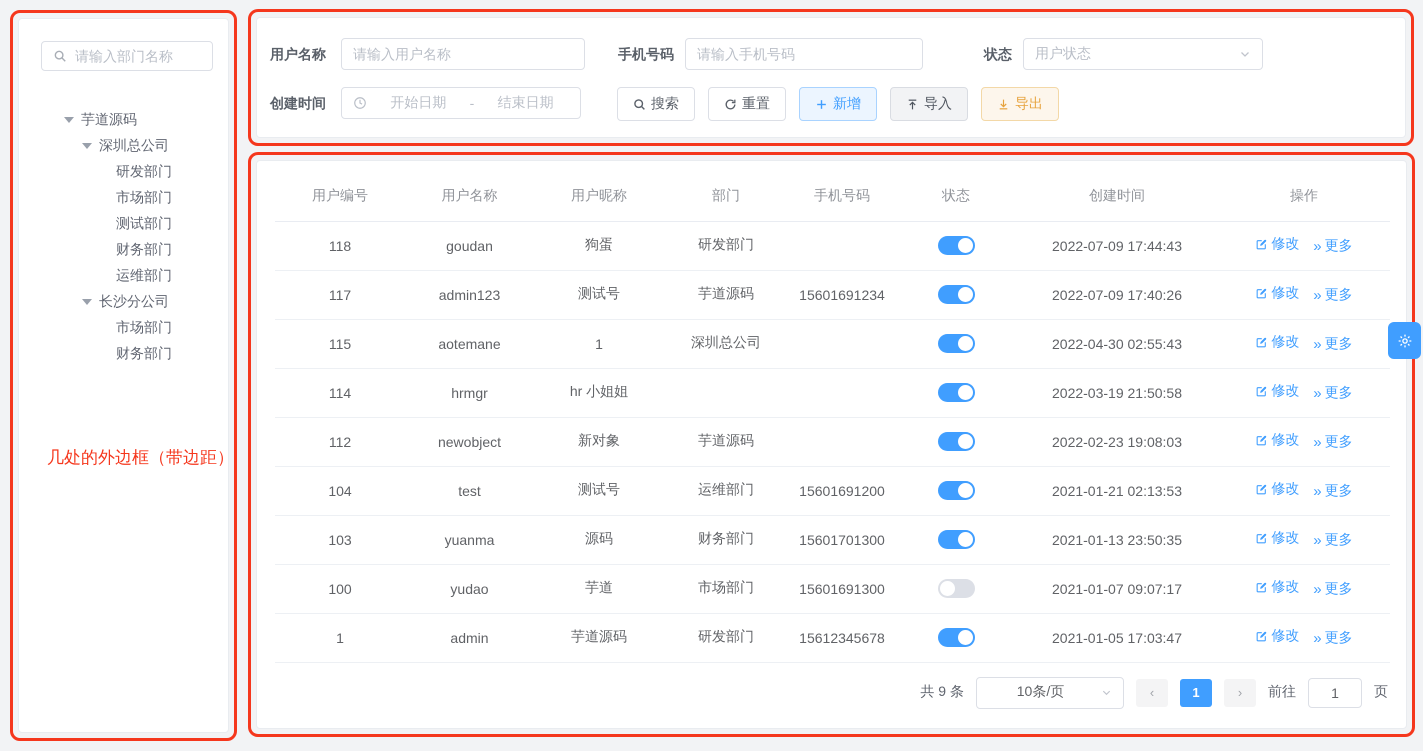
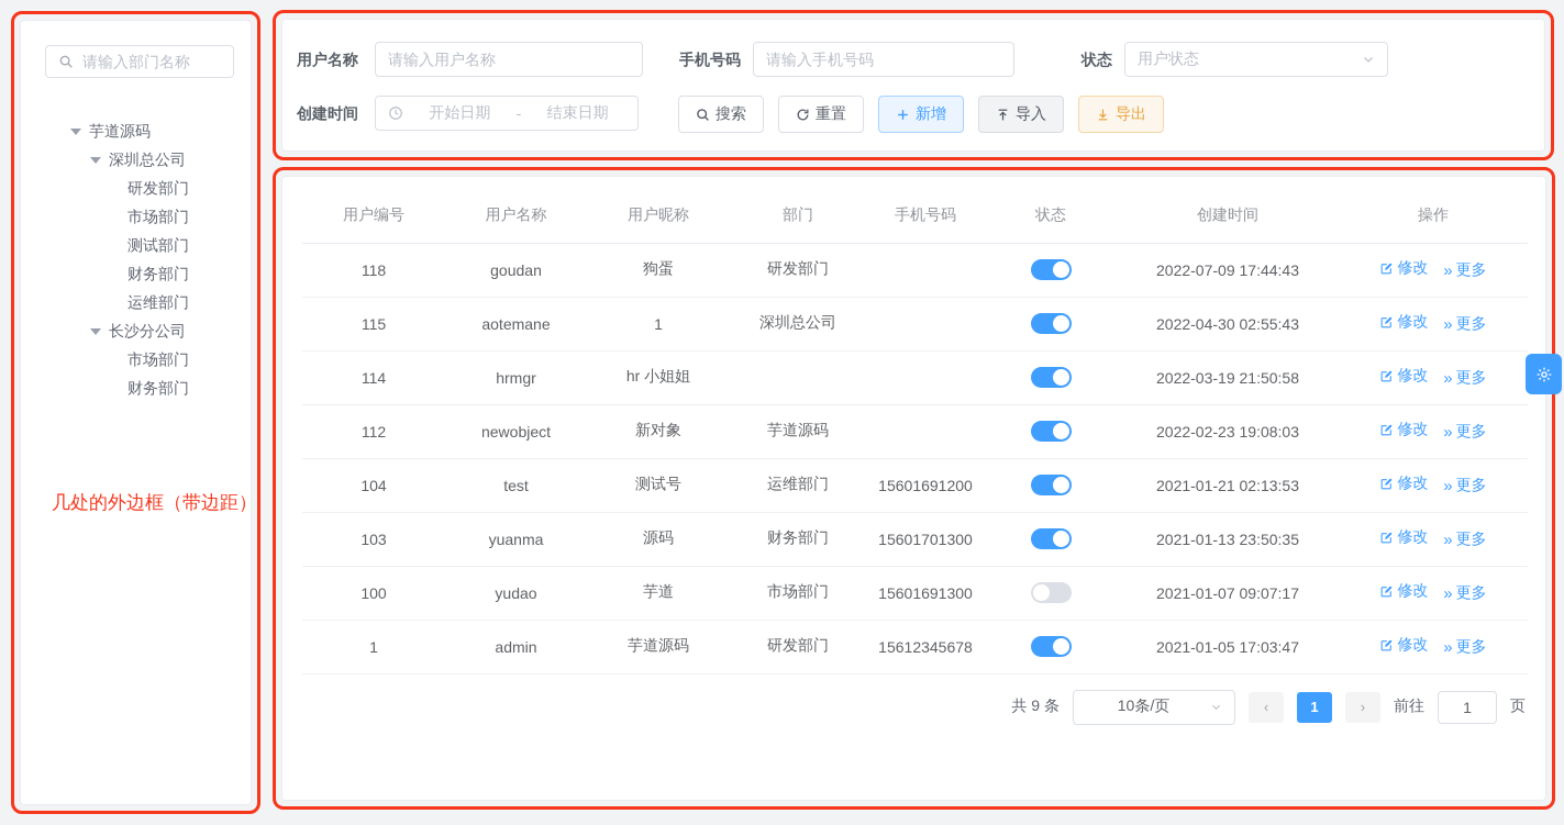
  请输入部门名称
  芋道源码
  深圳总公司
  研发部门
  市场部门
  测试部门
  财务部门
  运维部门
  长沙分公司
  市场部门
  财务部门
  几处的外边框（带边距）
  用户名称
  请输入用户名称
  手机号码
  请输入手机号码
  状态
  用户状态
  创建时间
  开始日期
  -
  结束日期
  搜索
  重置
  新增
  导入
  导出
  用户编号	用户名称	用户昵称	部门	手机号码	状态	创建时间	操作
  118	goudan	狗蛋	研发部门			2022-07-09 17:44:43	修改 » 更多
- 117	admin123	测试号	芋道源码	15601691234		2022-07-09 17:40:26	修改 » 更多
  115	aotemane	1	深圳总公司			2022-04-30 02:55:43	修改 » 更多
  114	hrmgr	hr 小姐姐				2022-03-19 21:50:58	修改 » 更多
  112	newobject	新对象	芋道源码			2022-02-23 19:08:03	修改 » 更多
  104	test	测试号	运维部门	15601691200		2021-01-21 02:13:53	修改 » 更多
  103	yuanma	源码	财务部门	15601701300		2021-01-13 23:50:35	修改 » 更多
  100	yudao	芋道	市场部门	15601691300		2021-01-07 09:07:17	修改 » 更多
  1	admin	芋道源码	研发部门	15612345678		2021-01-05 17:03:47	修改 » 更多
  共 9 条
  10条/页
  ‹
  1
  ›
  前往
  1
  页
